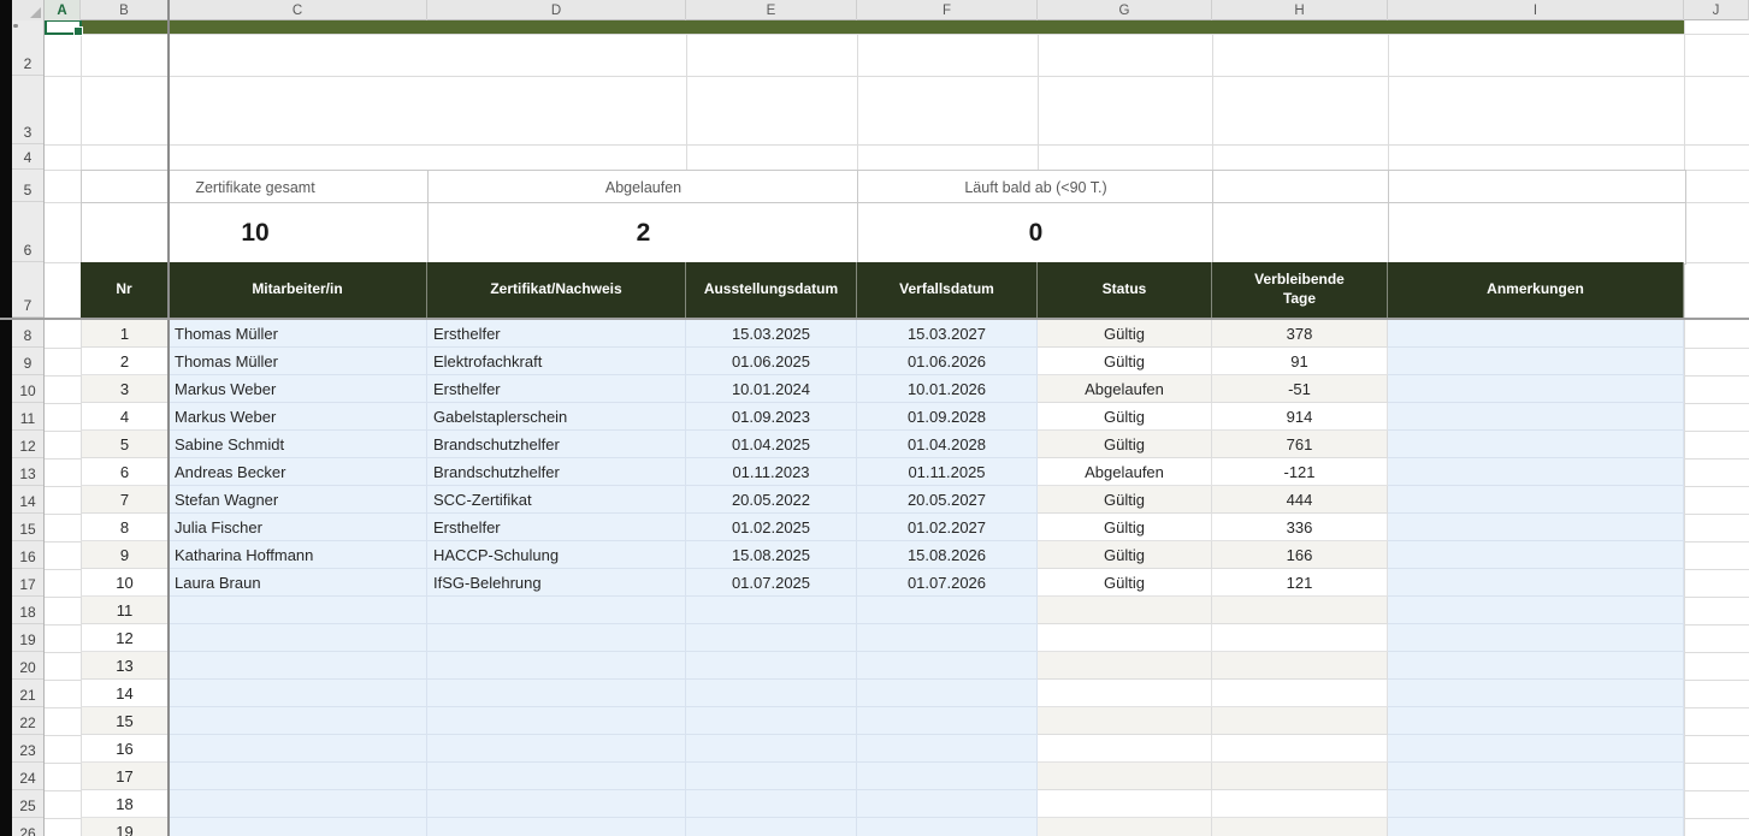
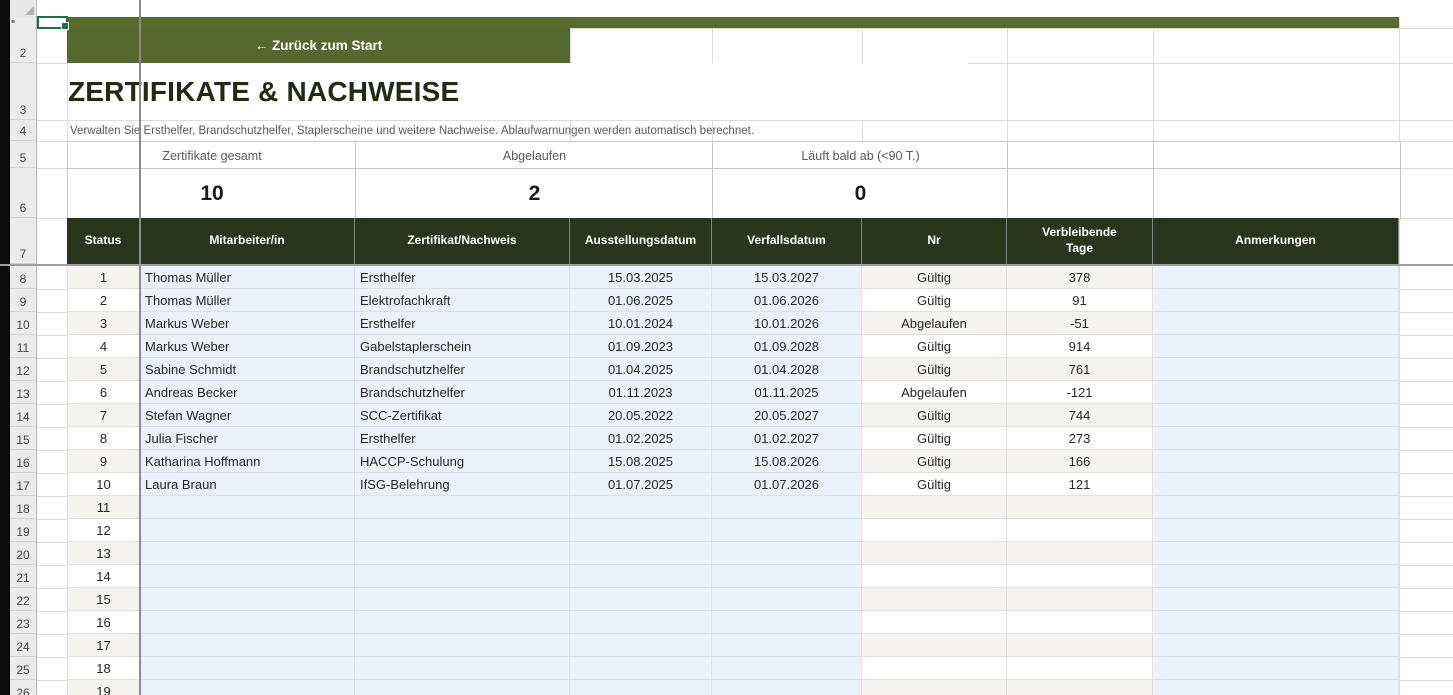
+ ← Zurück zum Start
+ ZERTIFIKATE & NACHWEISE
+ Verwalten Sie Ersthelfer, Brandschutzhelfer, Staplerscheine und weitere Nachweise. Ablaufwarnungen werden automatisch berechnet.
  Zertifikate gesamt
  10
  Abgelaufen
  2
  Läuft bald ab (<90 T.)
  0
- Nr
+ Status
  Mitarbeiter/in
  Zertifikat/Nachweis
  Ausstellungsdatum
  Verfallsdatum
- Status
+ Nr
  Verbleibende Tage
  Anmerkungen
  1
  Thomas Müller
  Ersthelfer
  15.03.2025
  15.03.2027
  Gültig
  378
  2
  Thomas Müller
  Elektrofachkraft
  01.06.2025
  01.06.2026
  Gültig
  91
  3
  Markus Weber
  Ersthelfer
  10.01.2024
  10.01.2026
  Abgelaufen
  -51
  4
  Markus Weber
  Gabelstaplerschein
  01.09.2023
  01.09.2028
  Gültig
  914
  5
  Sabine Schmidt
  Brandschutzhelfer
  01.04.2025
  01.04.2028
  Gültig
  761
  6
  Andreas Becker
  Brandschutzhelfer
  01.11.2023
  01.11.2025
  Abgelaufen
  -121
  7
  Stefan Wagner
  SCC-Zertifikat
  20.05.2022
  20.05.2027
  Gültig
- 444
+ 744
  8
  Julia Fischer
  Ersthelfer
  01.02.2025
  01.02.2027
  Gültig
- 336
+ 273
  9
  Katharina Hoffmann
  HACCP-Schulung
  15.08.2025
  15.08.2026
  Gültig
  166
  10
  Laura Braun
  IfSG-Belehrung
  01.07.2025
  01.07.2026
  Gültig
  121
  11
  12
  13
  14
  15
  16
  17
  18
  19
- A
- B
- C
- D
- E
- F
- G
- H
- I
- J
  2
  3
  4
  5
  6
  7
  8
  9
  10
  11
  12
  13
  14
  15
  16
  17
  18
  19
  20
  21
  22
  23
  24
  25
  26
